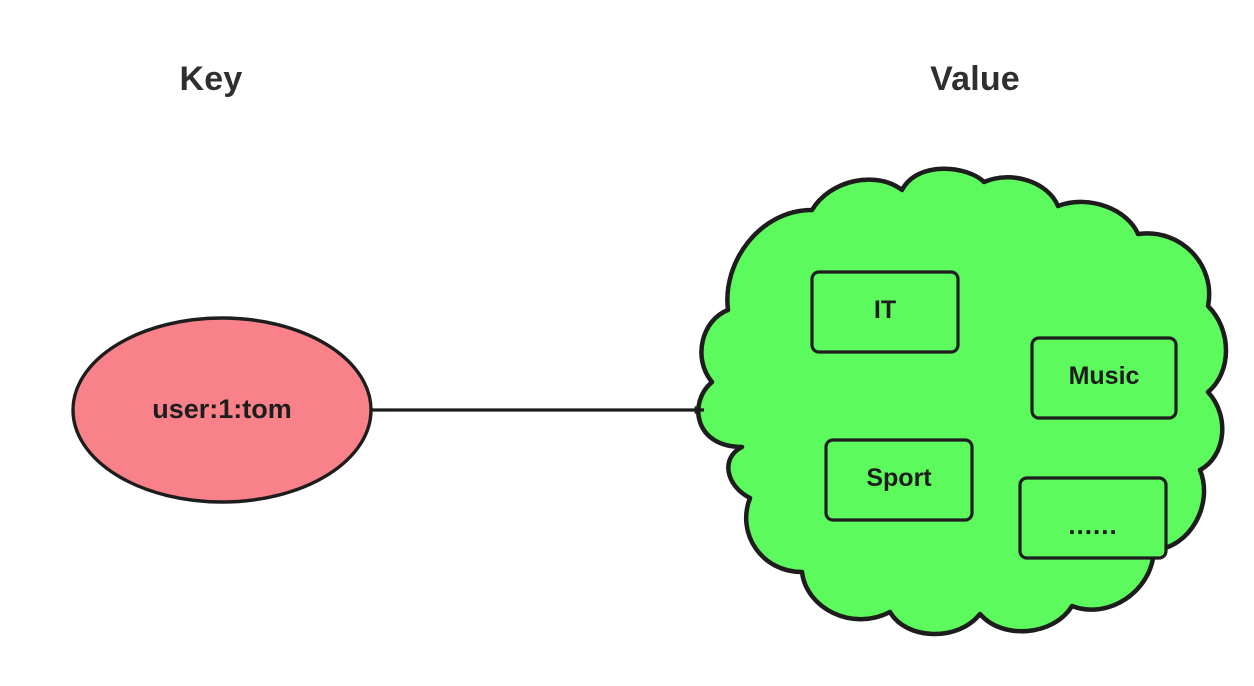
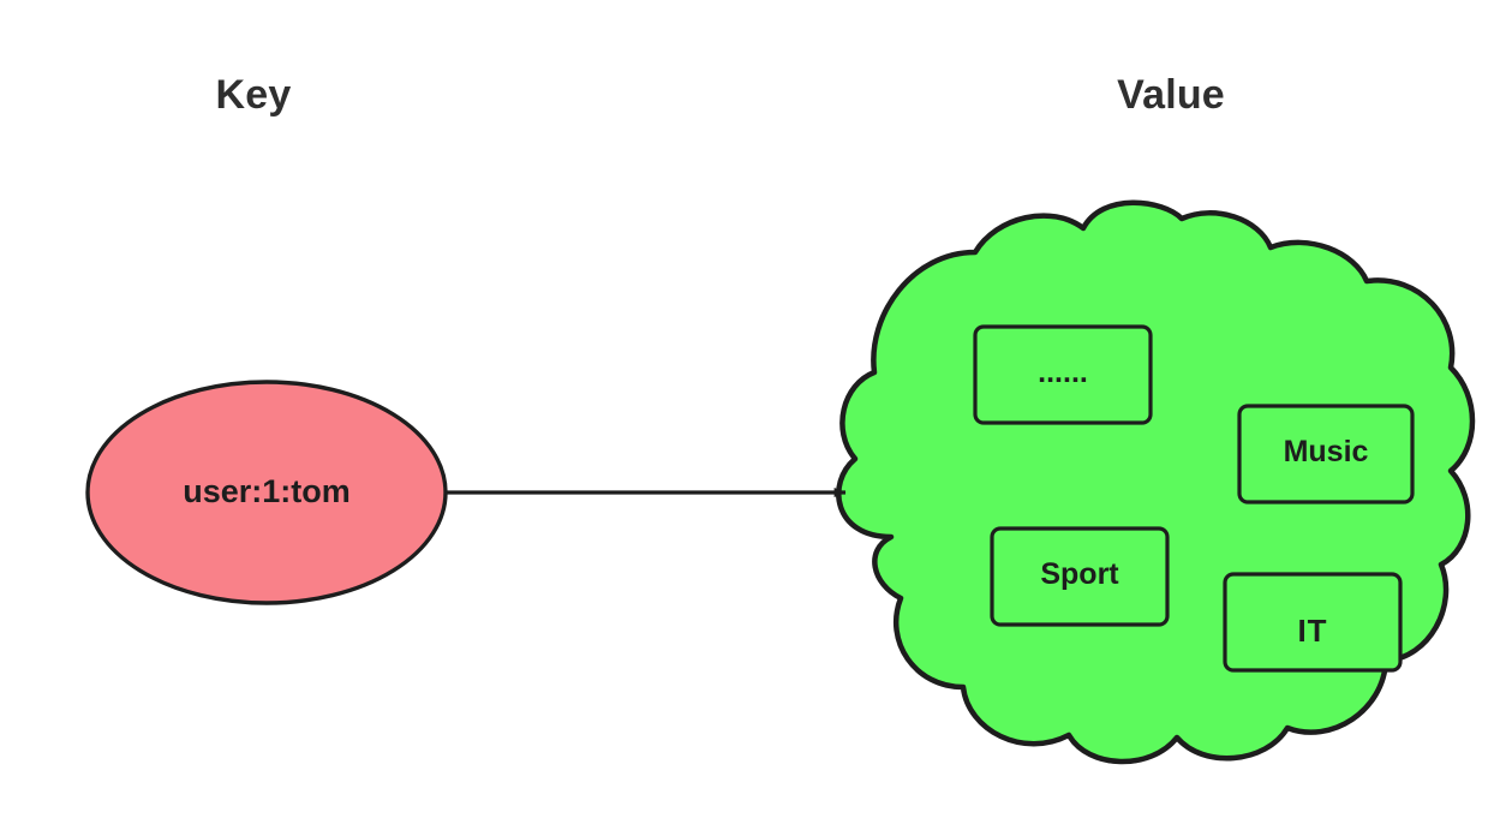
  Key
  Value
  user:1:tom
- IT
+ ......
  Music
  Sport
- ......
+ IT
